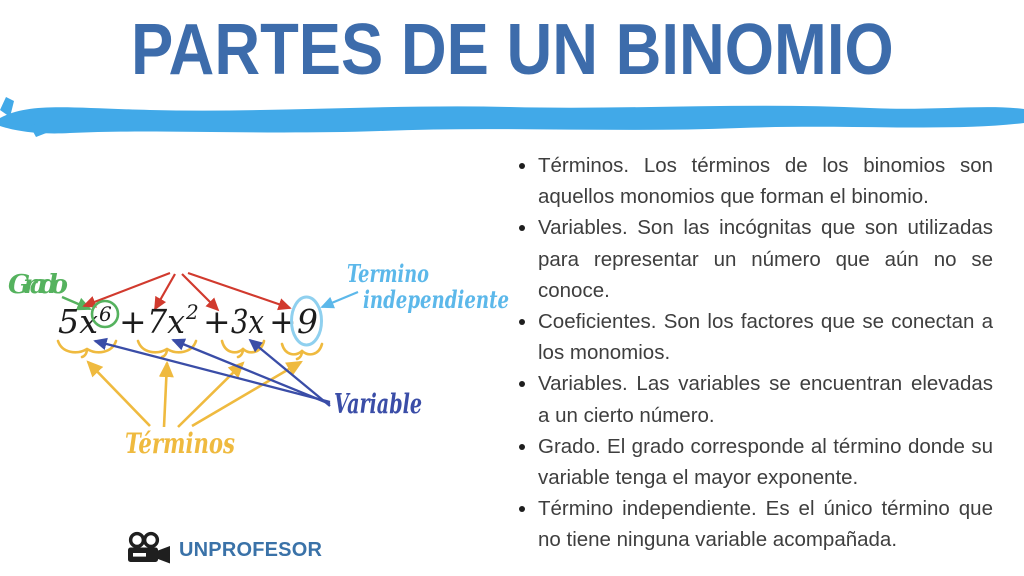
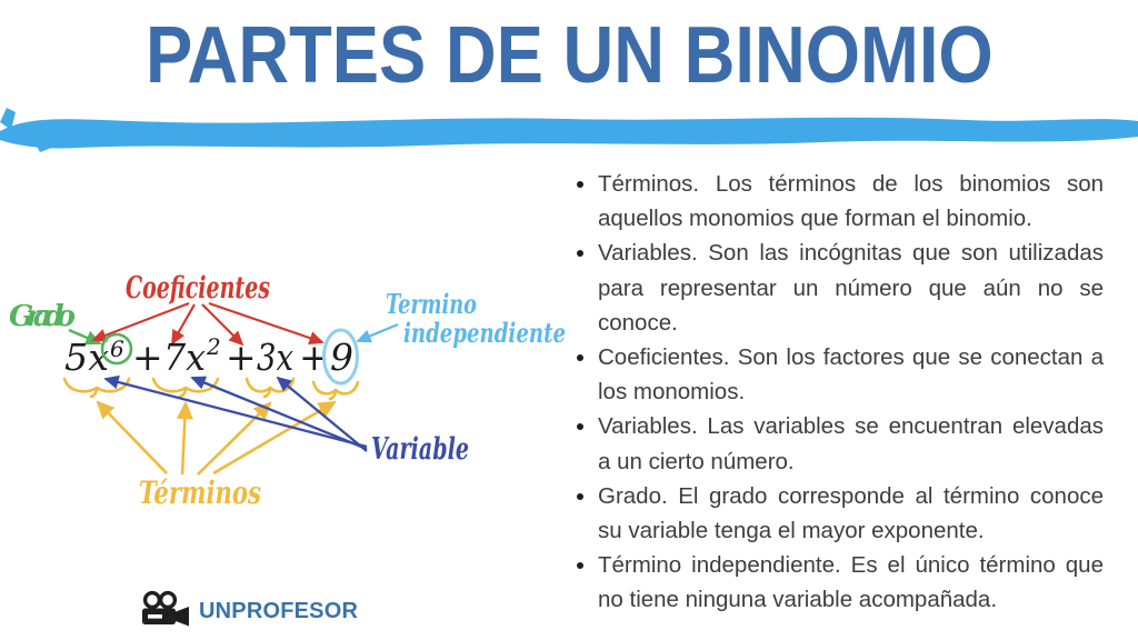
  PARTES DE UN BINOMIO
  Grado
+ Coeficientes
  Termino
  independiente
  5x
  6
  +
  7x
  2
  +
  3x
  +
  9
  Términos
  Variable
  Términos. Los términos de los binomios son aquellos monomios que forman el binomio.
  Variables. Son las incógnitas que son utilizadas para representar un número que aún no se conoce.
  Coeficientes. Son los factores que se conectan a los monomios.
  Variables. Las variables se encuentran elevadas a un cierto número.
- Grado. El grado corresponde al término donde su variable tenga el mayor exponente.
+ Grado. El grado corresponde al término conoce su variable tenga el mayor exponente.
  Término independiente. Es el único término que no tiene ninguna variable acompañada.
  UNPROFESOR
